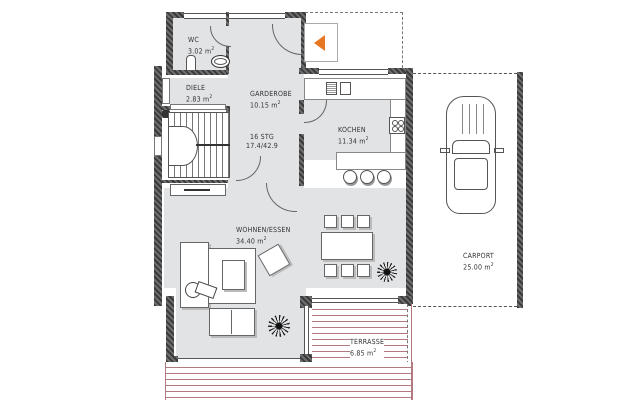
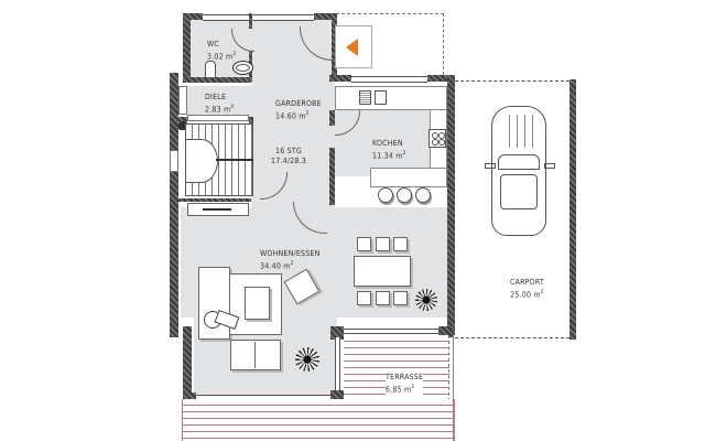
  WC
  3.02 m
  DIELE
  2.83 m
  GARDEROBE
- 10.15 m
+ 14.60 m
  16 STG
- 17.4/42.9
+ 17.4/28.3
  KOCHEN
  11.34 m
  WOHNEN/ESSEN
  34.40 m
  TERRASSE
  6.85 m
  CARPORT
  25.00 m
